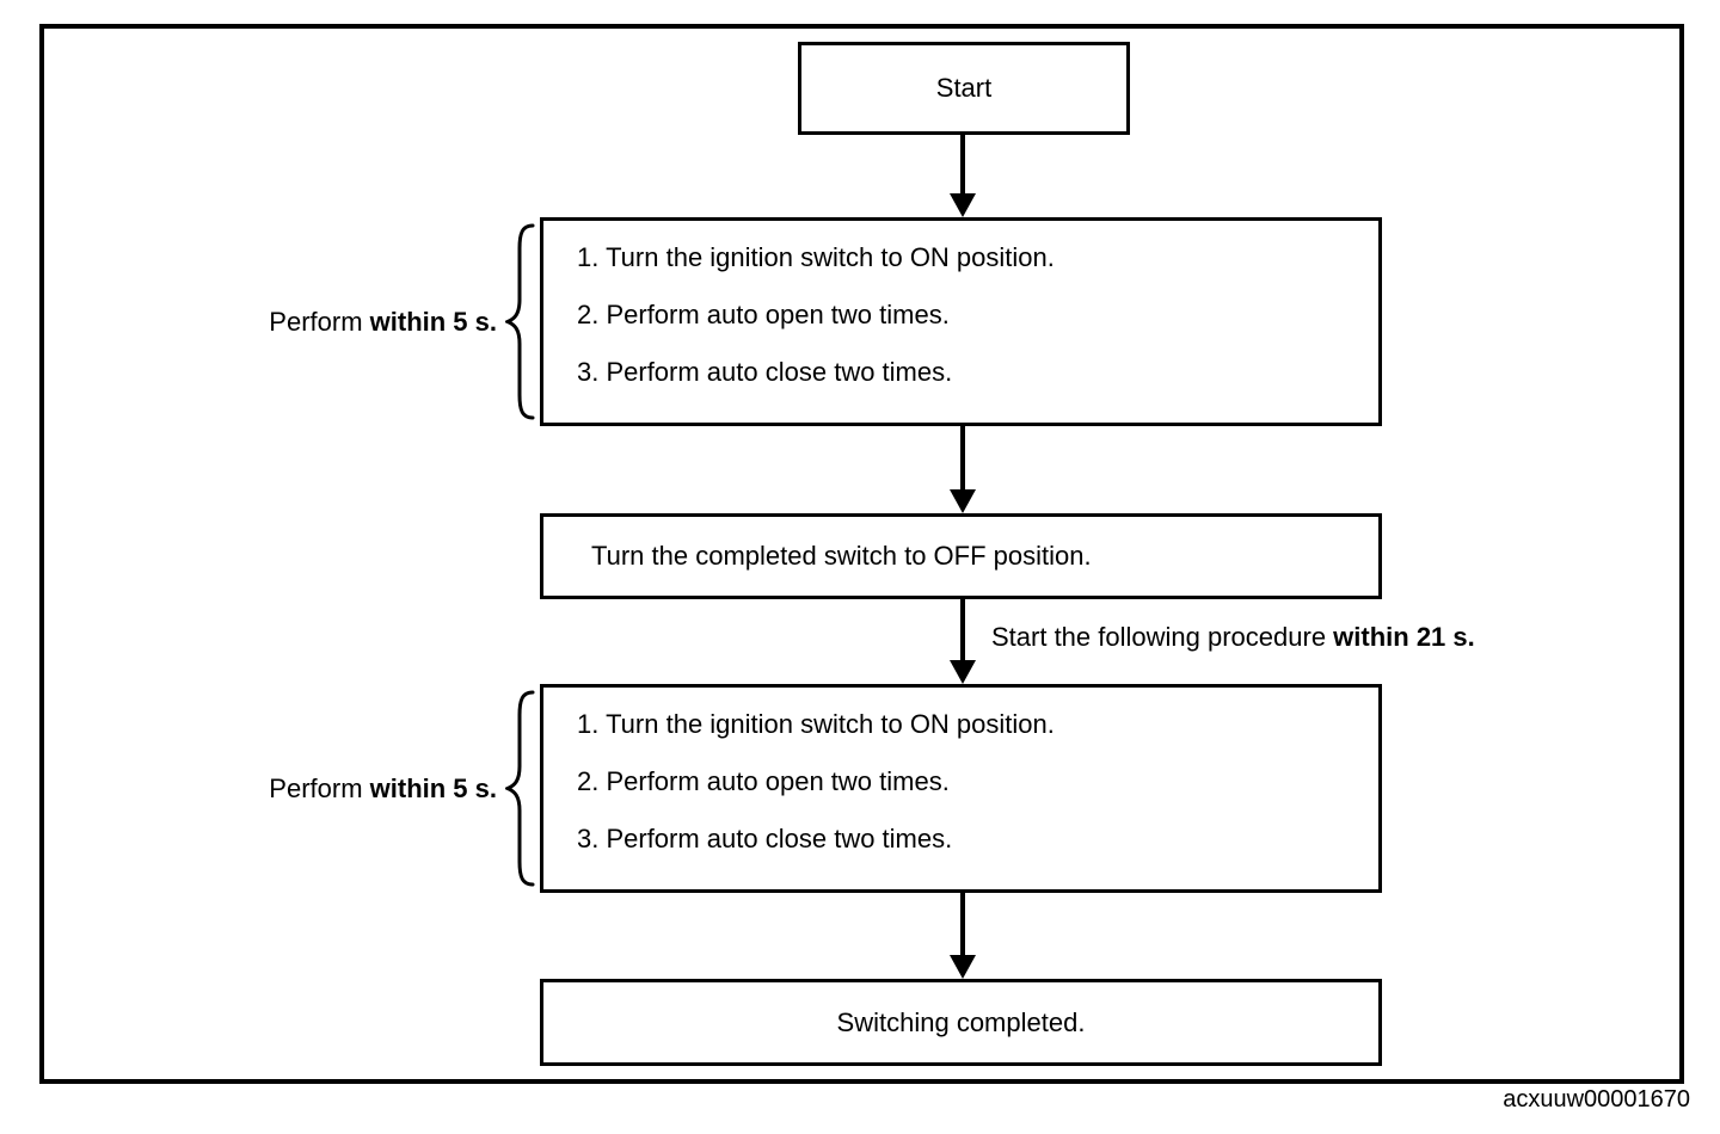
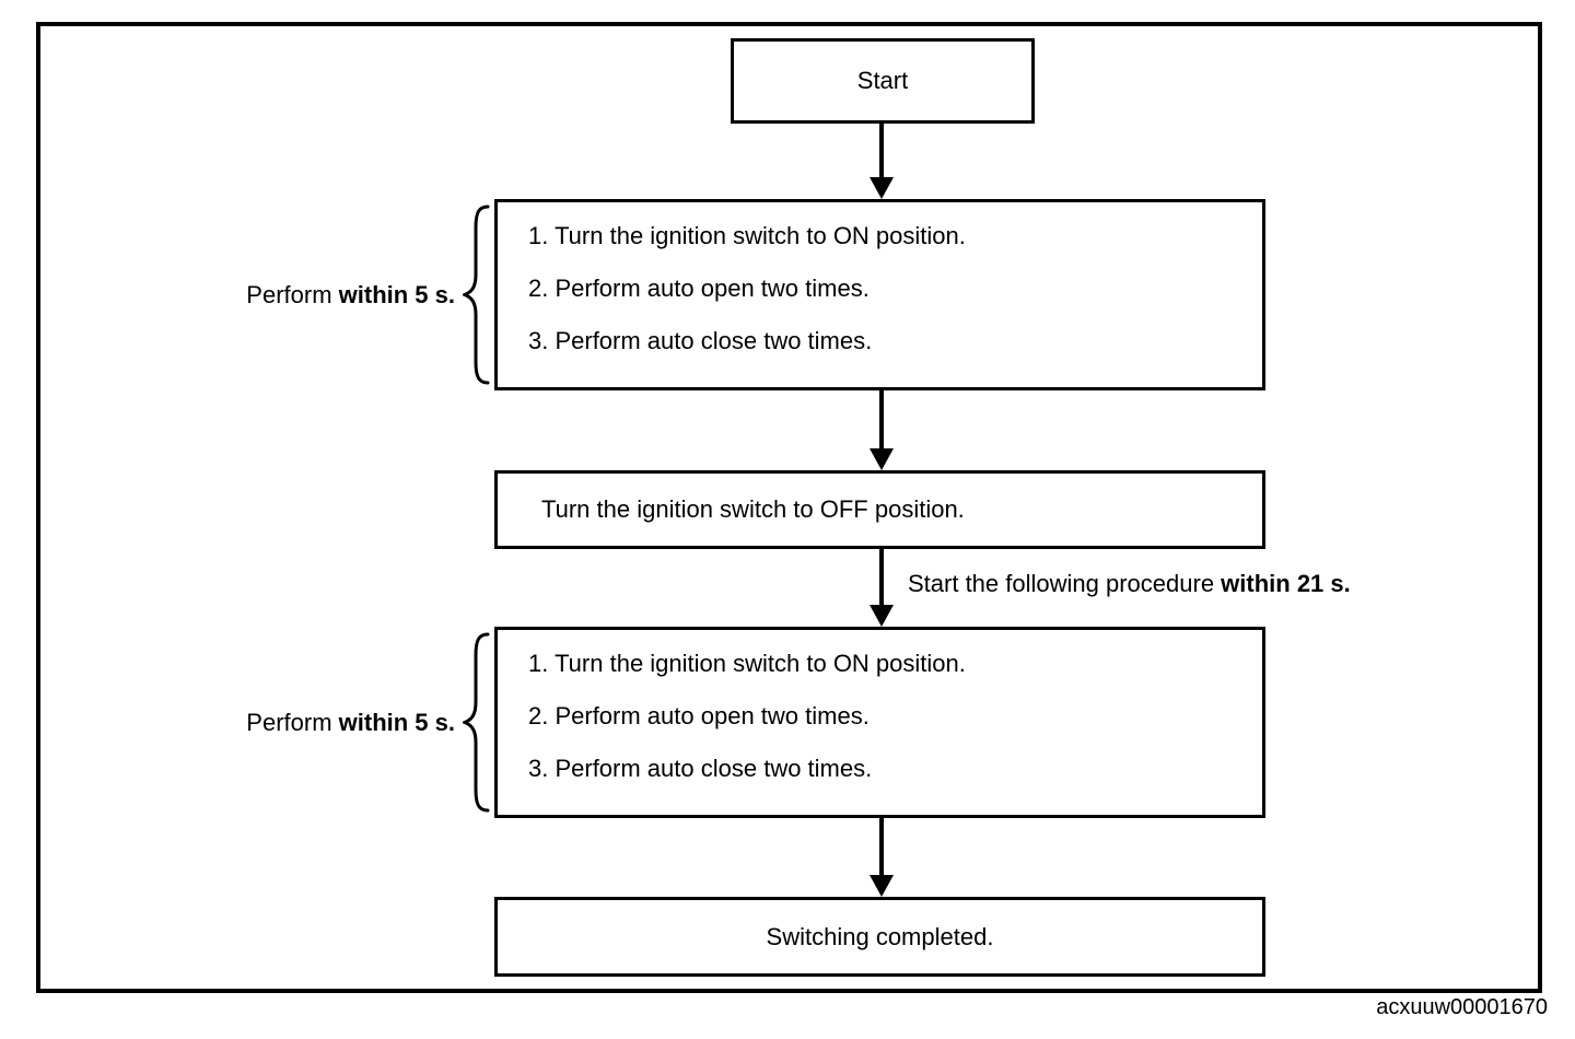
  Start
  1. Turn the ignition switch to ON position.
  2. Perform auto open two times.
  3. Perform auto close two times.
  Perform within 5 s.
- Turn the completed switch to OFF position.
+ Turn the ignition switch to OFF position.
  Start the following procedure within 21 s.
  1. Turn the ignition switch to ON position.
  2. Perform auto open two times.
  3. Perform auto close two times.
  Perform within 5 s.
  Switching completed.
  acxuuw00001670
